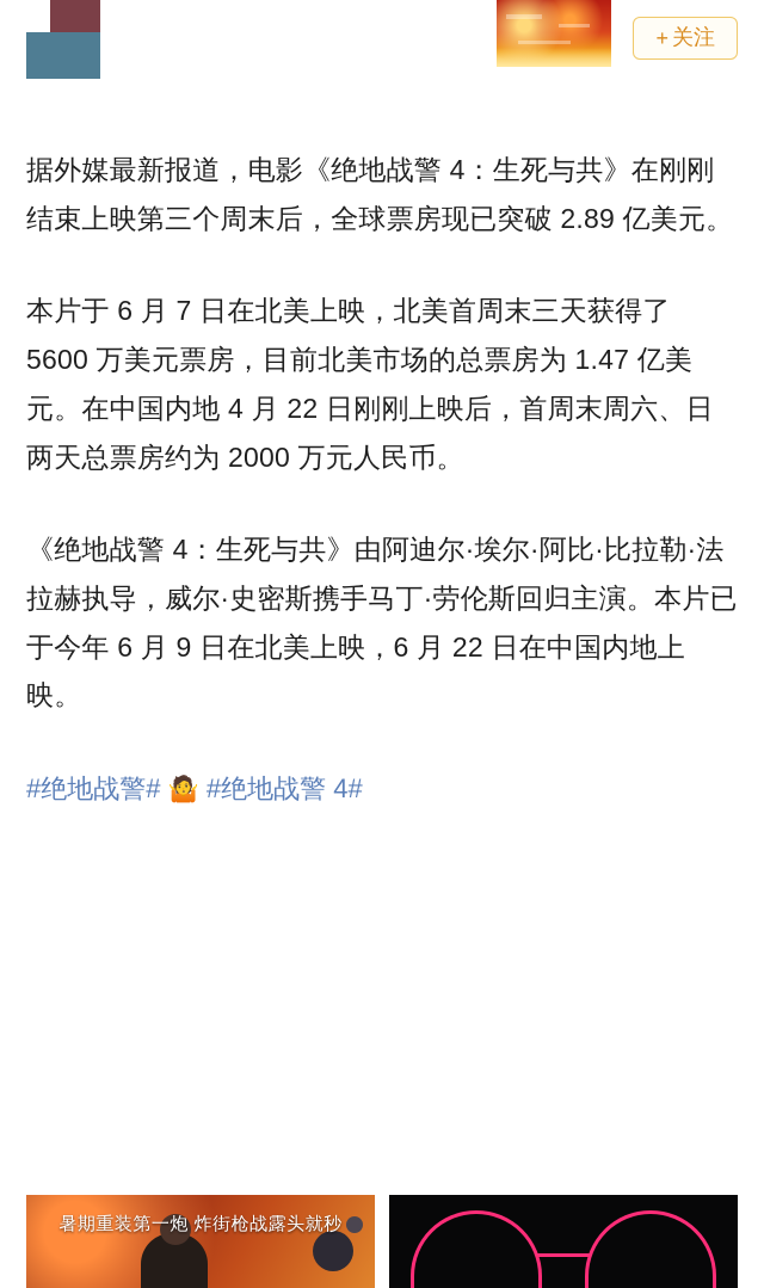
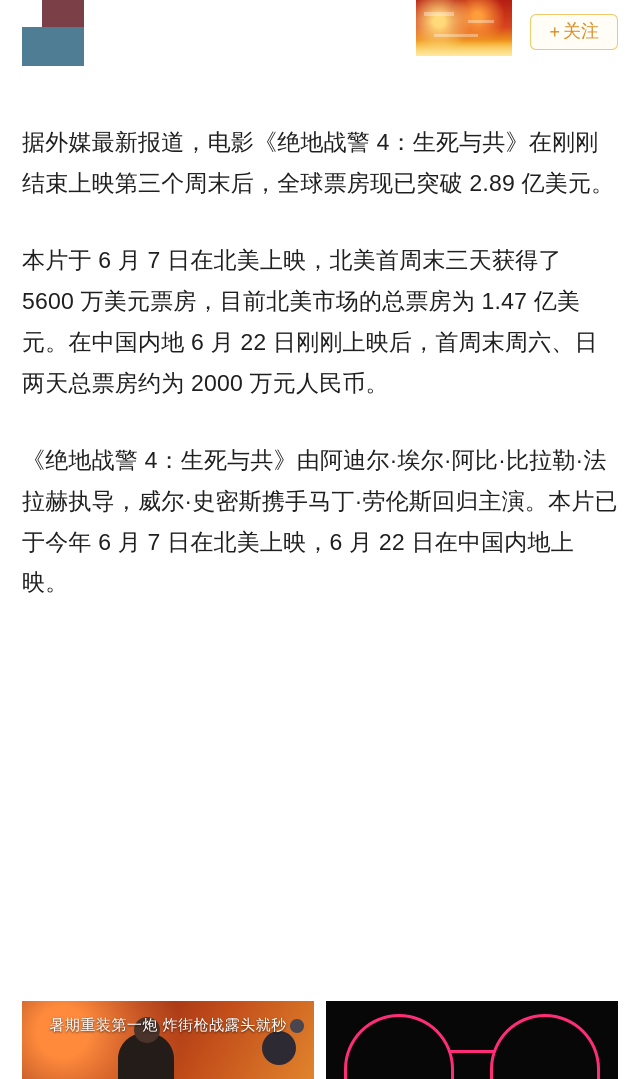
  +
  关注
  据外媒最新报道，电影《绝地战警 4：生死与共》在刚刚结束上映第三个周末后，全球票房现已突破 2.89 亿美元。
- 本片于 6 月 7 日在北美上映，北美首周末三天获得了 5600 万美元票房，目前北美市场的总票房为 1.47 亿美元。在中国内地 4 月 22 日刚刚上映后，首周末周六、日两天总票房约为 2000 万元人民币。
+ 本片于 6 月 7 日在北美上映，北美首周末三天获得了 5600 万美元票房，目前北美市场的总票房为 1.47 亿美元。在中国内地 6 月 22 日刚刚上映后，首周末周六、日两天总票房约为 2000 万元人民币。
- 《绝地战警 4：生死与共》由阿迪尔·埃尔·阿比·比拉勒·法拉赫执导，威尔·史密斯携手马丁·劳伦斯回归主演。本片已于今年 6 月 9 日在北美上映，6 月 22 日在中国内地上映。
+ 《绝地战警 4：生死与共》由阿迪尔·埃尔·阿比·比拉勒·法拉赫执导，威尔·史密斯携手马丁·劳伦斯回归主演。本片已于今年 6 月 7 日在北美上映，6 月 22 日在中国内地上映。
- #绝地战警# 🤷 #绝地战警 4#
  暑期重装第一炮 炸街枪战露头就秒
